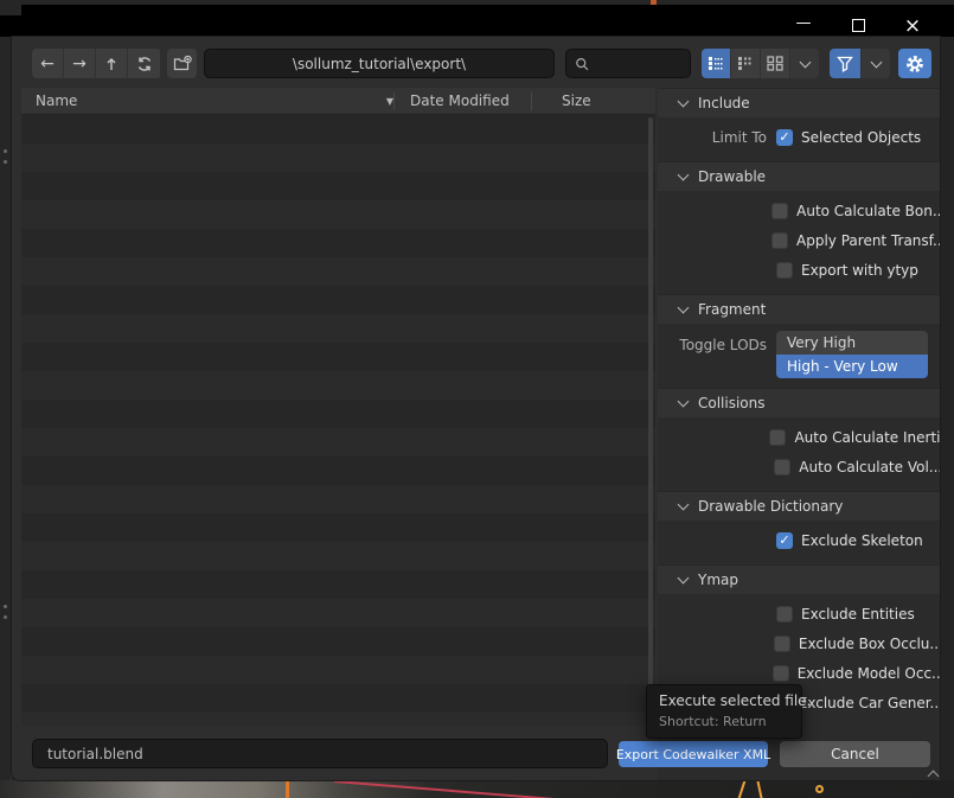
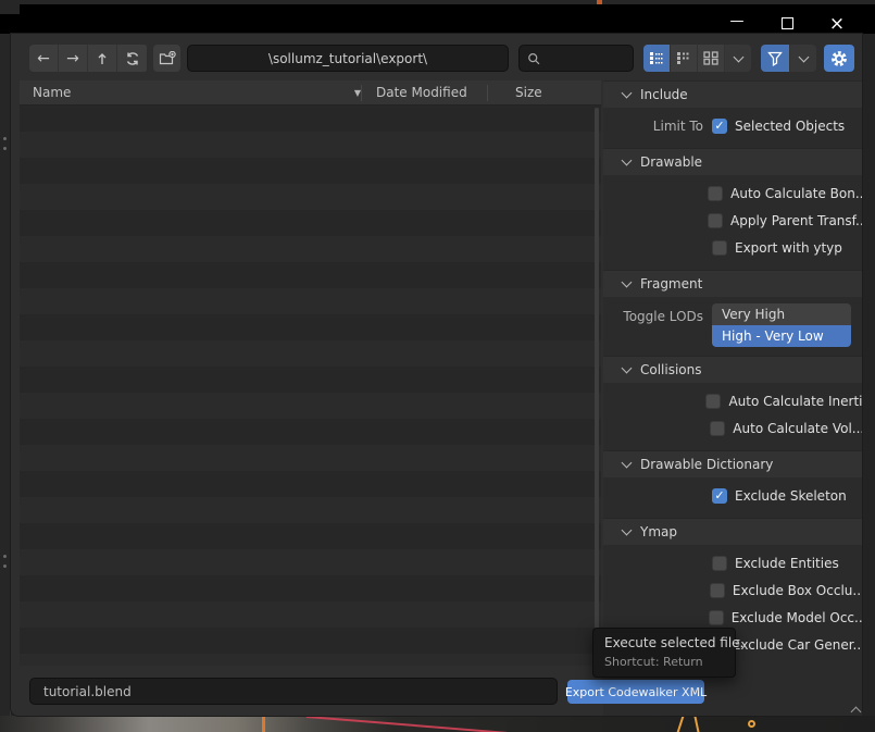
  —
  ×
  ←
  →
  \sollumz_tutorial\export\
  Name
  ▼
  Date Modified
  Size
  Include
  Limit To
  ✓
  Selected Objects
  Drawable
  Auto Calculate Bon..
  Apply Parent Transf..
  Export with ytyp
  Fragment
  Toggle LODs
  Very High
  High - Very Low
  Collisions
  Auto Calculate Inerti
  Auto Calculate Vol..
  Drawable Dictionary
  ✓
  Exclude Skeleton
  Ymap
  Exclude Entities
  Exclude Box Occlu..
  Exclude Model Occ..
  Exclude Car Gener..
  Execute selected file.
  Shortcut: Return
  tutorial.blend
  Export Codewalker XML
- Cancel
